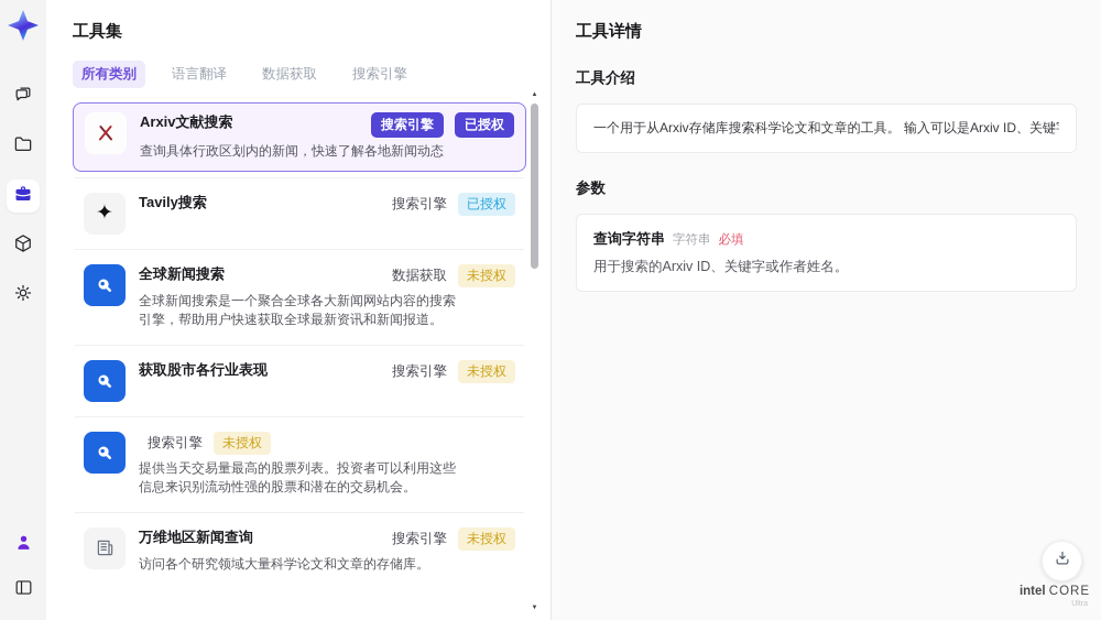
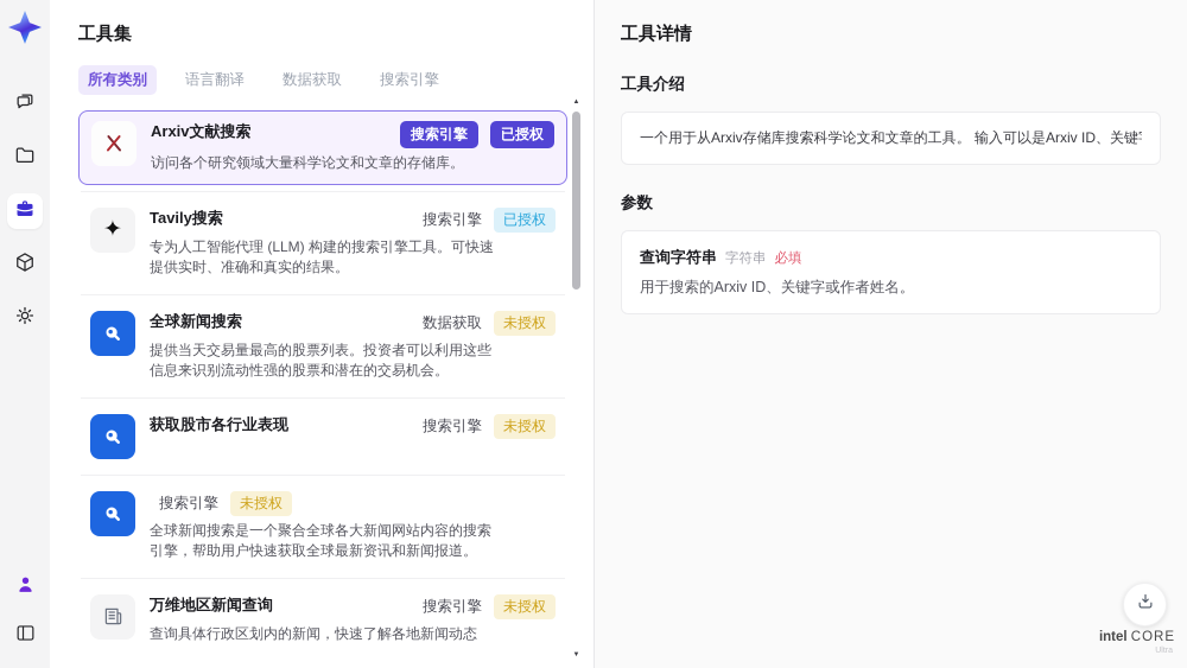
  工具集
  所有类别
  语言翻译
  数据获取
  搜索引擎
  Arxiv文献搜索
  搜索引擎
  已授权
- 查询具体行政区划内的新闻，快速了解各地新闻动态
+ 访问各个研究领域大量科学论文和文章的存储库。
  ✦
  Tavily搜索
  搜索引擎
  已授权
+ 专为人工智能代理 (LLM) 构建的搜索引擎工具。可快速提供实时、准确和真实的结果。
  全球新闻搜索
  数据获取
  未授权
- 全球新闻搜索是一个聚合全球各大新闻网站内容的搜索引擎，帮助用户快速获取全球最新资讯和新闻报道。
+ 提供当天交易量最高的股票列表。投资者可以利用这些信息来识别流动性强的股票和潜在的交易机会。
  获取股市各行业表现
  搜索引擎
  未授权
  搜索引擎
  未授权
- 提供当天交易量最高的股票列表。投资者可以利用这些信息来识别流动性强的股票和潜在的交易机会。
+ 全球新闻搜索是一个聚合全球各大新闻网站内容的搜索引擎，帮助用户快速获取全球最新资讯和新闻报道。
  万维地区新闻查询
  搜索引擎
  未授权
- 访问各个研究领域大量科学论文和文章的存储库。
+ 查询具体行政区划内的新闻，快速了解各地新闻动态
  工具详情
  工具介绍
  一个用于从Arxiv存储库搜索科学论文和文章的工具。 输入可以是Arxiv ID、关键
  参数
  查询字符串
  字符串
  必填
  用于搜索的Arxiv ID、关键字或作者姓名。
  intel CORE
